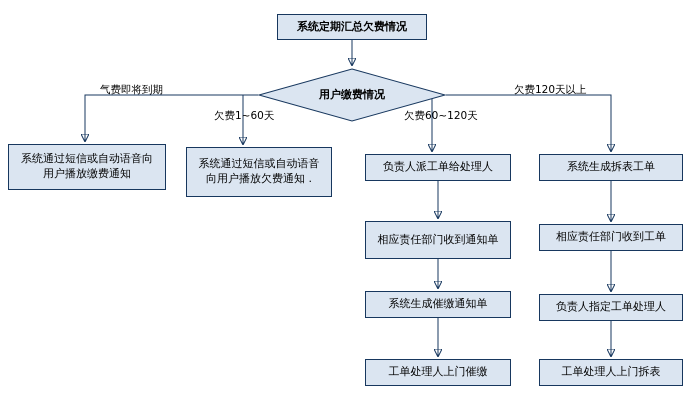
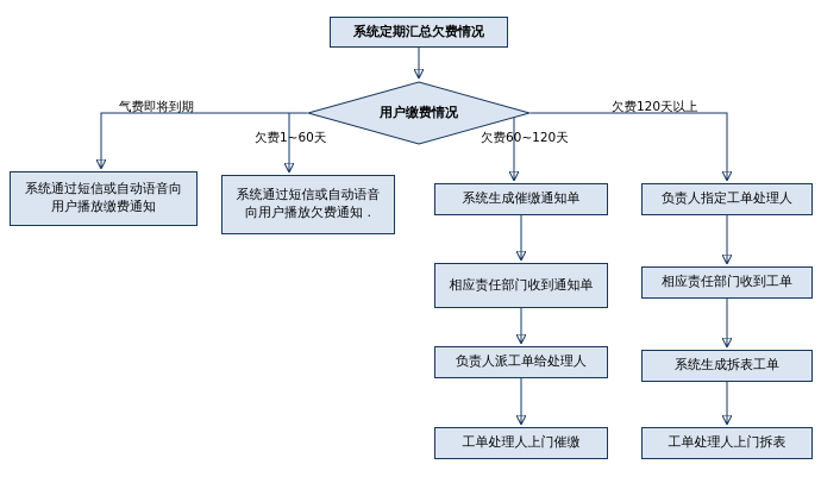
  系统定期汇总欠费情况
  用户缴费情况
  气费即将到期
  欠费1~60天
  欠费60~120天
  欠费120天以上
  系统通过短信或自动语音向用户播放缴费通知
  系统通过短信或自动语音向用户播放欠费通知 .
- 负责人派工单给处理人
+ 系统生成催缴通知单
  相应责任部门收到通知单
- 系统生成催缴通知单
+ 负责人派工单给处理人
  工单处理人上门催缴
- 系统生成拆表工单
+ 负责人指定工单处理人
  相应责任部门收到工单
- 负责人指定工单处理人
+ 系统生成拆表工单
  工单处理人上门拆表
